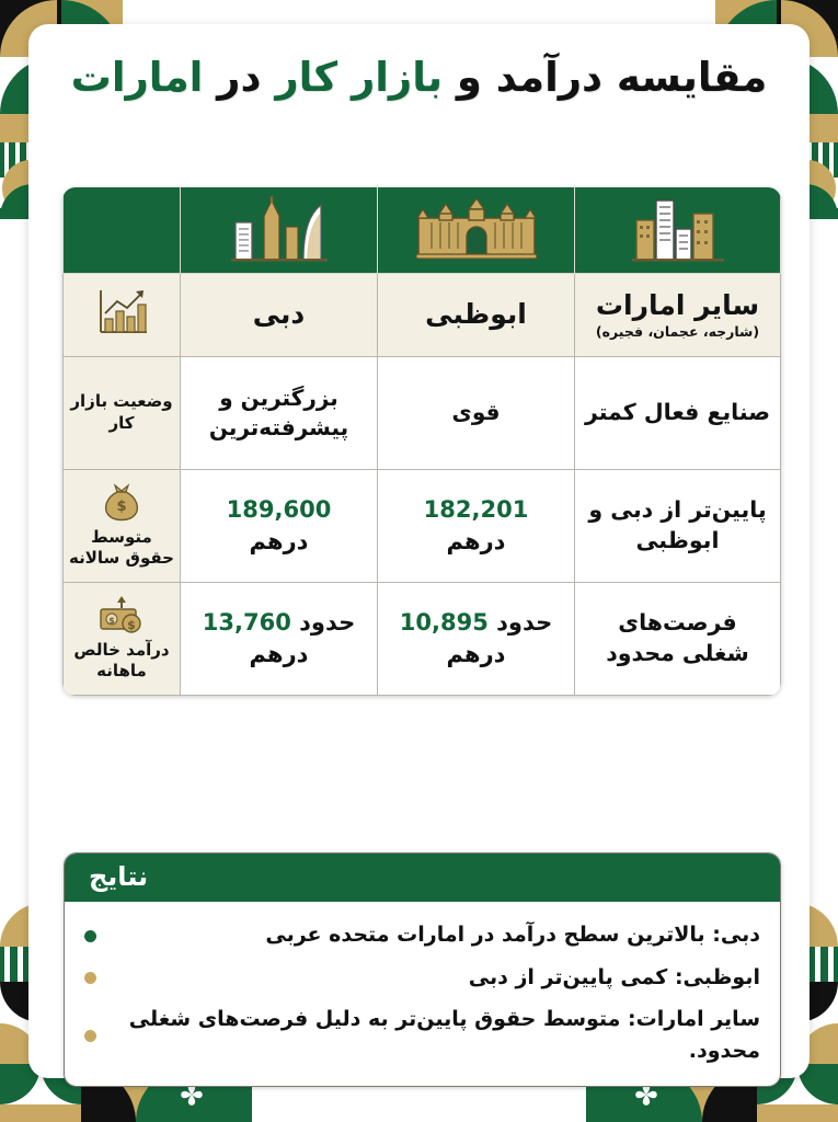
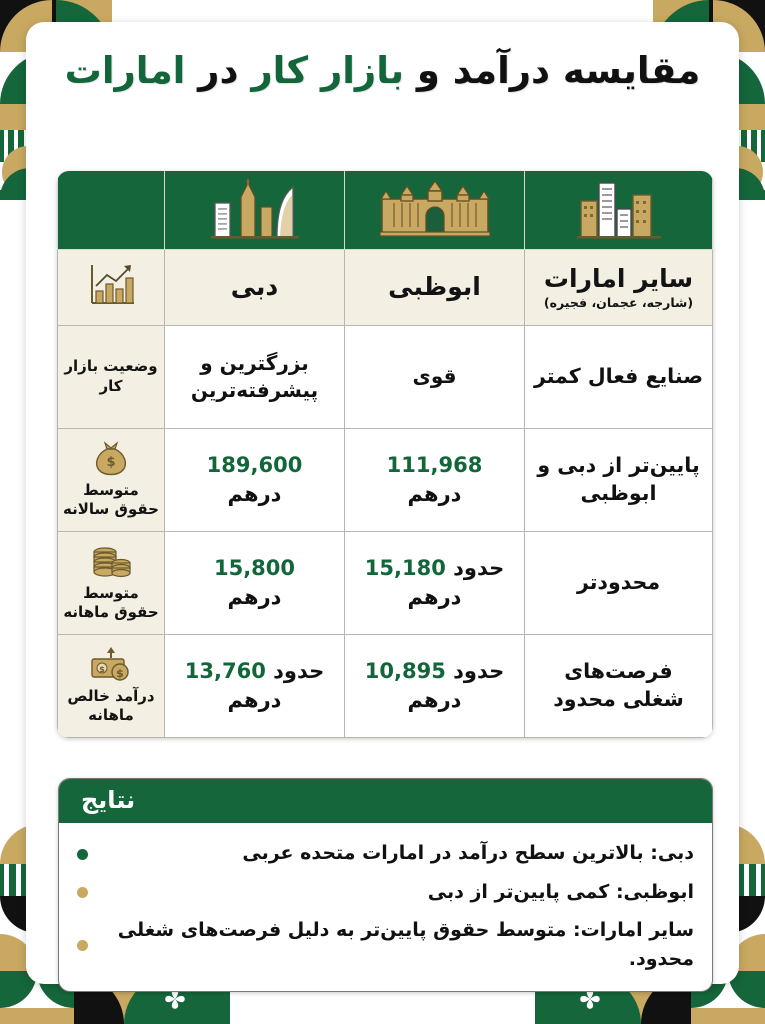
  مقایسه درآمد و بازار کار در امارات
  سایر امارات (شارجه، عجمان، فجیره)	ابوظبی	دبی
  صنایع فعال کمتر	قوی	بزرگترین و پیشرفته‌ترین	وضعیت بازار کار
- پایین‌تر از دبی و ابوظبی	182,201درهم	189,600درهم	$متوسط حقوق سالانه
+ پایین‌تر از دبی و ابوظبی	111,968درهم	189,600درهم	$متوسط حقوق سالانه
+ محدودتر	حدود 15,180درهم	15,800درهم	متوسط حقوق ماهانه
  فرصت‌های شغلی محدود	حدود 10,895درهم	حدود 13,760درهم	$ $درآمد خالص ماهانه
  نتایج
  دبی: بالاترین سطح درآمد در امارات متحده عربی
  ابوظبی: کمی پایین‌تر از دبی
  سایر امارات: متوسط حقوق پایین‌تر به دلیل فرصت‌های شغلی محدود.
